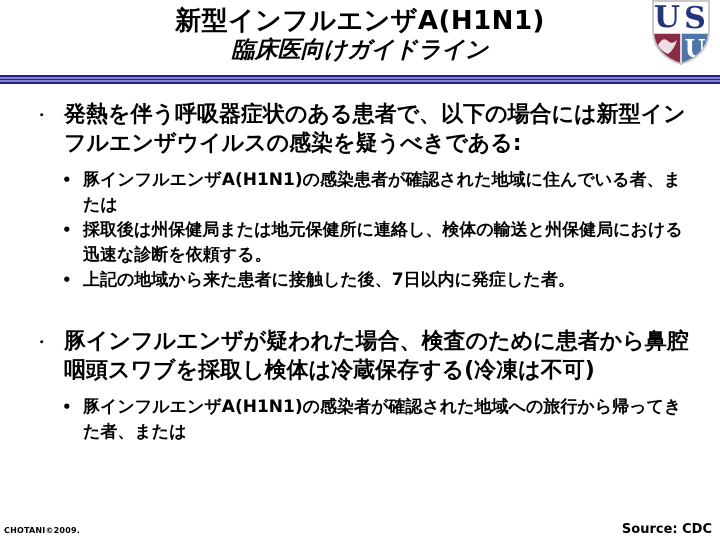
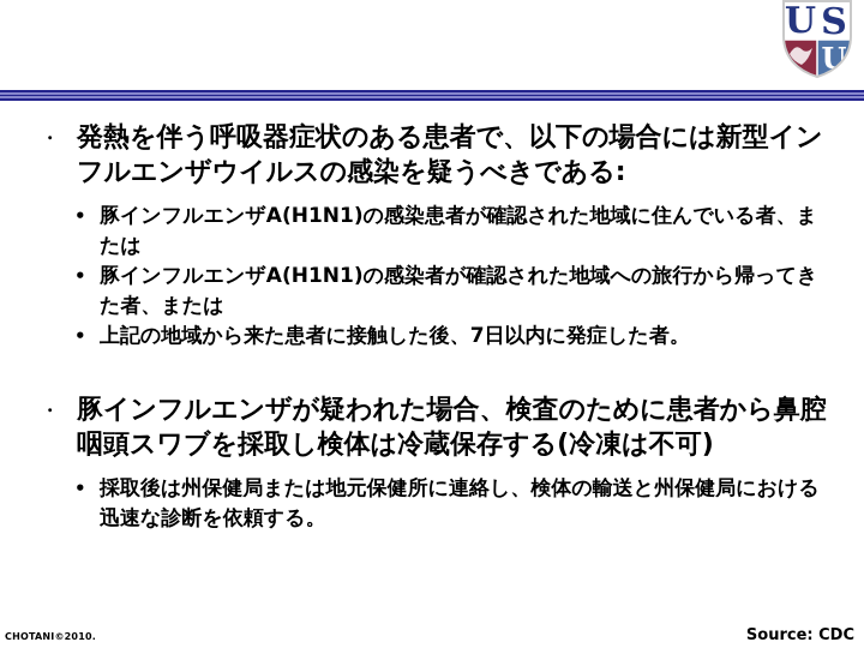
- 新型インフルエンザA(H1N1)
- 臨床医向けガイドライン
  U
  S
  U
  ・
  発熱を伴う呼吸器症状のある患者で、以下の場合には新型インフルエンザウイルスの感染を疑うべきである:
  •
  豚インフルエンザA(H1N1)の感染患者が確認された地域に住んでいる者、または
  •
- 採取後は州保健局または地元保健所に連絡し、検体の輸送と州保健局における迅速な診断を依頼する。
+ 豚インフルエンザA(H1N1)の感染者が確認された地域への旅行から帰ってきた者、または
  •
  上記の地域から来た患者に接触した後、7日以内に発症した者。
  ・
  豚インフルエンザが疑われた場合、検査のために患者から鼻腔咽頭スワブを採取し検体は冷蔵保存する(冷凍は不可)
  •
- 豚インフルエンザA(H1N1)の感染者が確認された地域への旅行から帰ってきた者、または
+ 採取後は州保健局または地元保健所に連絡し、検体の輸送と州保健局における迅速な診断を依頼する。
- CHOTANI©2009.
+ CHOTANI©2010.
  Source: CDC
